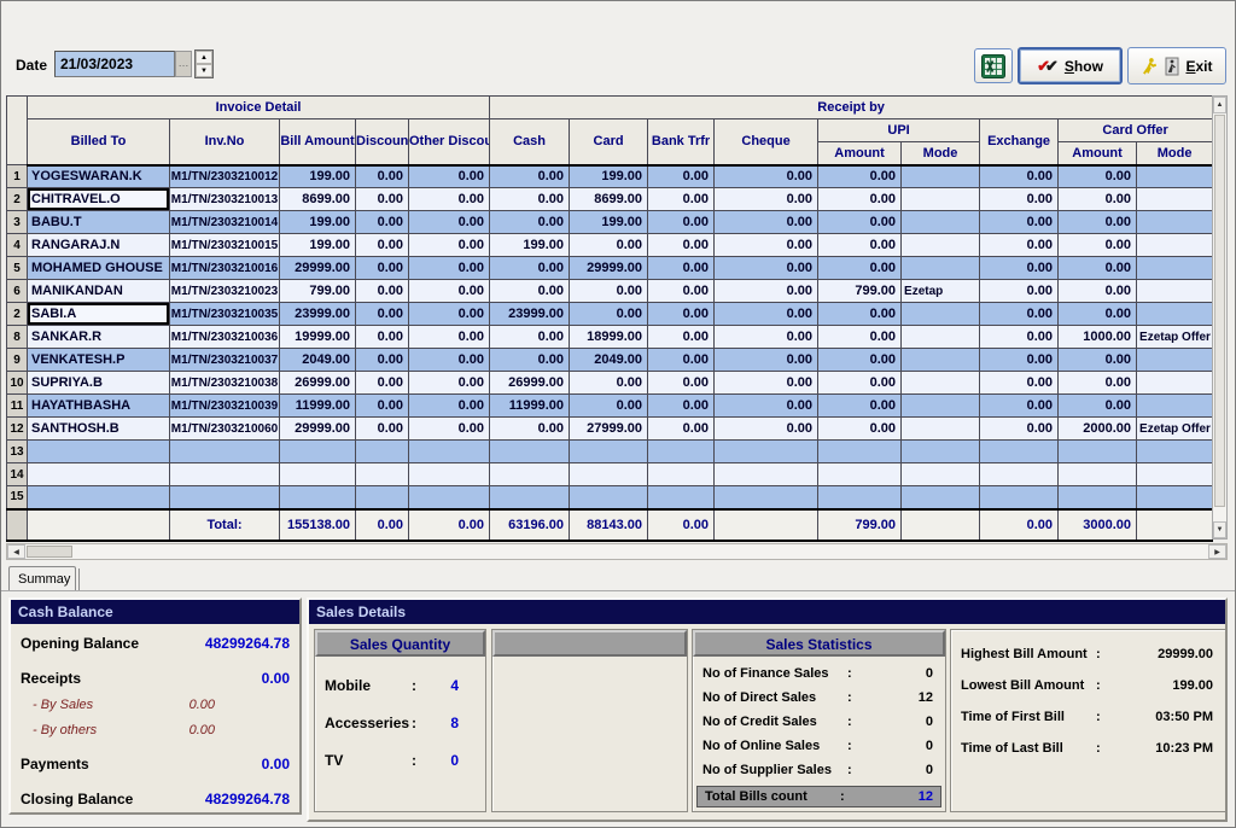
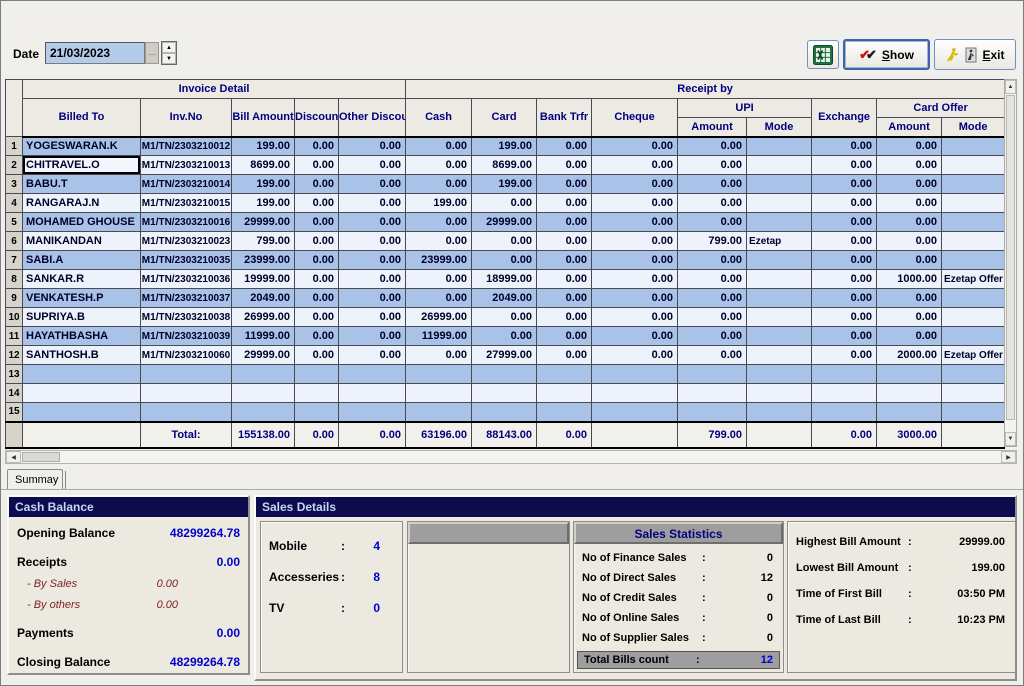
  Date
  21/03/2023
  …
  ✔
  ✔
  Show
  Exit
  	Invoice Detail	Receipt by
  Billed To	Inv.No	Bill Amount	Discoun	Other Discou	Cash	Card	Bank Trfr	Cheque	UPI	Exchange	Card Offer
  Amount	Mode	Amount	Mode
  1	YOGESWARAN.K	M1/TN/2303210012	199.00	0.00	0.00	0.00	199.00	0.00	0.00	0.00		0.00	0.00
  2	CHITRAVEL.O	M1/TN/2303210013	8699.00	0.00	0.00	0.00	8699.00	0.00	0.00	0.00		0.00	0.00
  3	BABU.T	M1/TN/2303210014	199.00	0.00	0.00	0.00	199.00	0.00	0.00	0.00		0.00	0.00
  4	RANGARAJ.N	M1/TN/2303210015	199.00	0.00	0.00	199.00	0.00	0.00	0.00	0.00		0.00	0.00
  5	MOHAMED GHOUSE	M1/TN/2303210016	29999.00	0.00	0.00	0.00	29999.00	0.00	0.00	0.00		0.00	0.00
  6	MANIKANDAN	M1/TN/2303210023	799.00	0.00	0.00	0.00	0.00	0.00	0.00	799.00	Ezetap	0.00	0.00
- 2	SABI.A	M1/TN/2303210035	23999.00	0.00	0.00	23999.00	0.00	0.00	0.00	0.00		0.00	0.00
+ 7	SABI.A	M1/TN/2303210035	23999.00	0.00	0.00	23999.00	0.00	0.00	0.00	0.00		0.00	0.00
  8	SANKAR.R	M1/TN/2303210036	19999.00	0.00	0.00	0.00	18999.00	0.00	0.00	0.00		0.00	1000.00	Ezetap Offer
  9	VENKATESH.P	M1/TN/2303210037	2049.00	0.00	0.00	0.00	2049.00	0.00	0.00	0.00		0.00	0.00
  10	SUPRIYA.B	M1/TN/2303210038	26999.00	0.00	0.00	26999.00	0.00	0.00	0.00	0.00		0.00	0.00
  11	HAYATHBASHA	M1/TN/2303210039	11999.00	0.00	0.00	11999.00	0.00	0.00	0.00	0.00		0.00	0.00
  12	SANTHOSH.B	M1/TN/2303210060	29999.00	0.00	0.00	0.00	27999.00	0.00	0.00	0.00		0.00	2000.00	Ezetap Offer
  13
  14
  15
  		Total:	155138.00	0.00	0.00	63196.00	88143.00	0.00		799.00		0.00	3000.00
  Summay
  Cash Balance
  Opening Balance
  48299264.78
  Receipts
  0.00
  - By Sales
  0.00
  - By others
  0.00
  Payments
  0.00
  Closing Balance
  48299264.78
  Sales Details
- Sales Quantity
  Mobile
  4
  Accesseries
  8
  TV
  0
  Sales Statistics
  No of Finance Sales
  0
  No of Direct Sales
  12
  No of Credit Sales
  0
  No of Online Sales
  0
  No of Supplier Sales
  0
  Total Bills count
  12
  Highest Bill Amount
  29999.00
  Lowest Bill Amount
  199.00
  Time of First Bill
  03:50 PM
  Time of Last Bill
  10:23 PM
